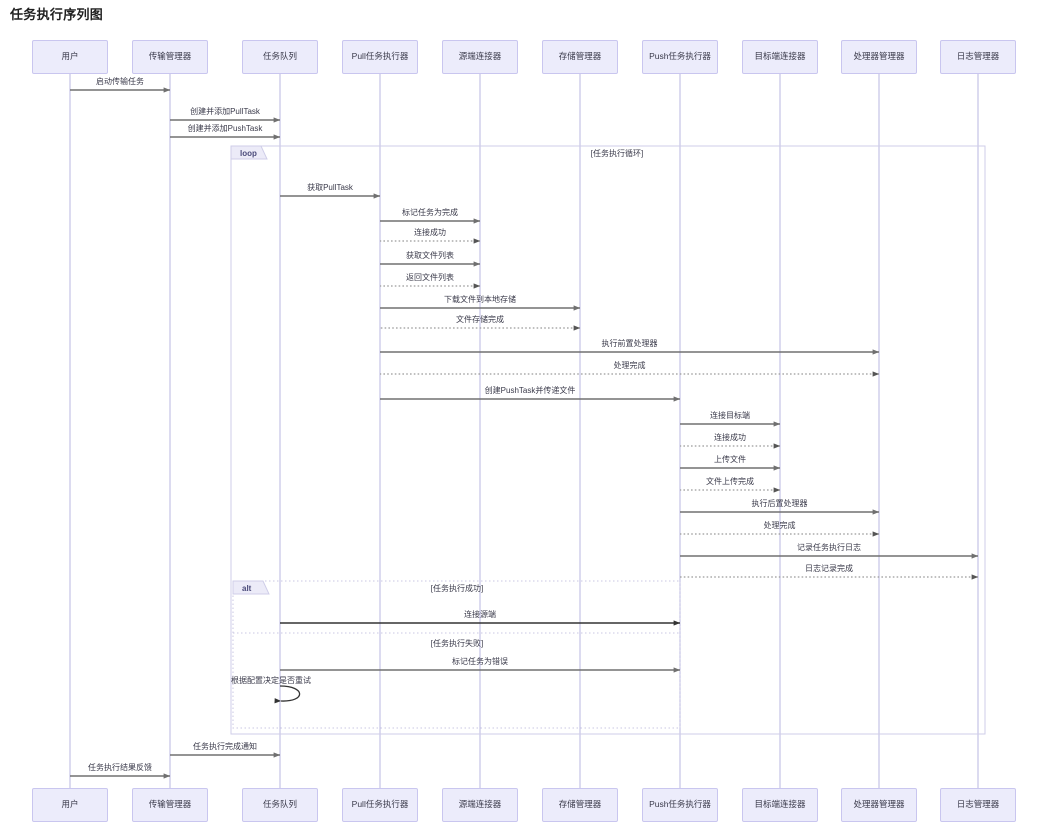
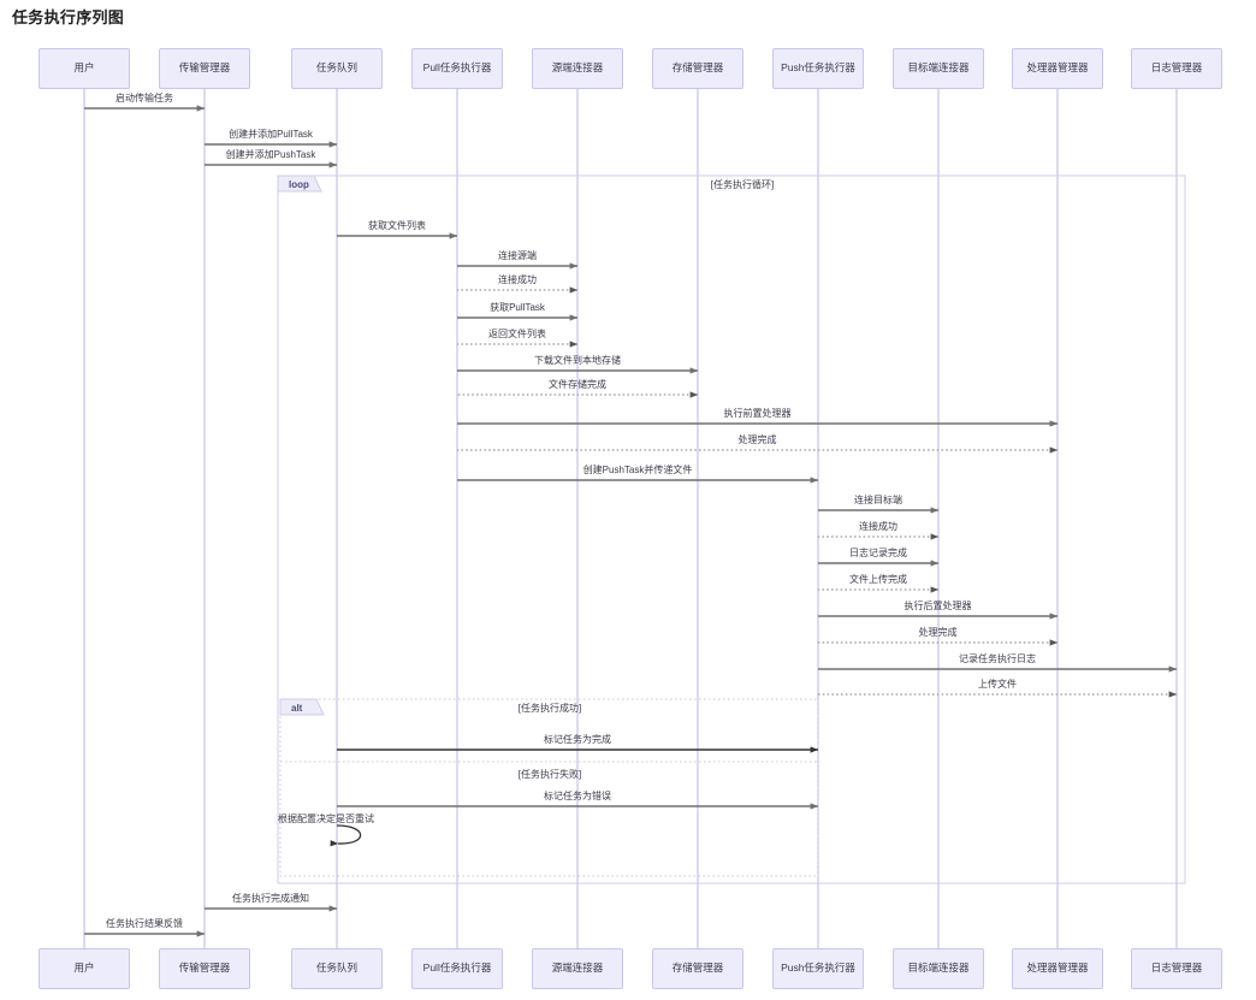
  任务执行序列图
  用户
  传输管理器
  任务队列
  Pull任务执行器
  源端连接器
  存储管理器
  Push任务执行器
  目标端连接器
  处理器管理器
  日志管理器
  用户
  传输管理器
  任务队列
  Pull任务执行器
  源端连接器
  存储管理器
  Push任务执行器
  目标端连接器
  处理器管理器
  日志管理器
  loop
  [任务执行循环]
  alt
  [任务执行成功]
  [任务执行失败]
  启动传输任务
  创建并添加PullTask
  创建并添加PushTask
- 获取PullTask
+ 获取文件列表
- 标记任务为完成
+ 连接源端
  连接成功
- 获取文件列表
+ 获取PullTask
  返回文件列表
  下载文件到本地存储
  文件存储完成
  执行前置处理器
  处理完成
  创建PushTask并传递文件
  连接目标端
  连接成功
- 上传文件
+ 日志记录完成
  文件上传完成
  执行后置处理器
  处理完成
  记录任务执行日志
- 日志记录完成
+ 上传文件
- 连接源端
+ 标记任务为完成
  标记任务为错误
  任务执行完成通知
  任务执行结果反馈
  根据配置决定是否重试
